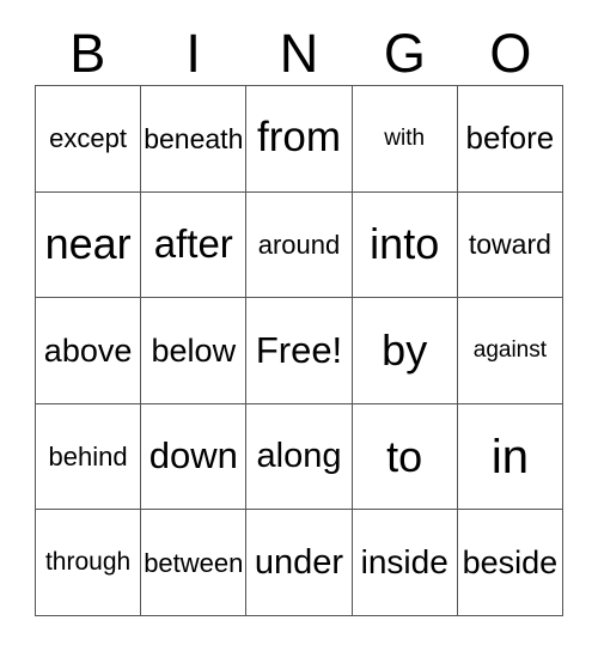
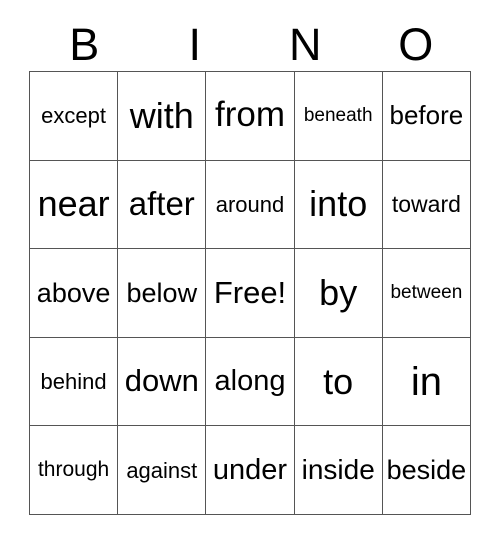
  B
  I
  N
- G
  O
  except
- beneath
+ with
  from
- with
+ beneath
  before
  near
  after
  around
  into
  toward
  above
  below
  Free!
  by
- against
+ between
  behind
  down
  along
  to
  in
  through
- between
+ against
  under
  inside
  beside
